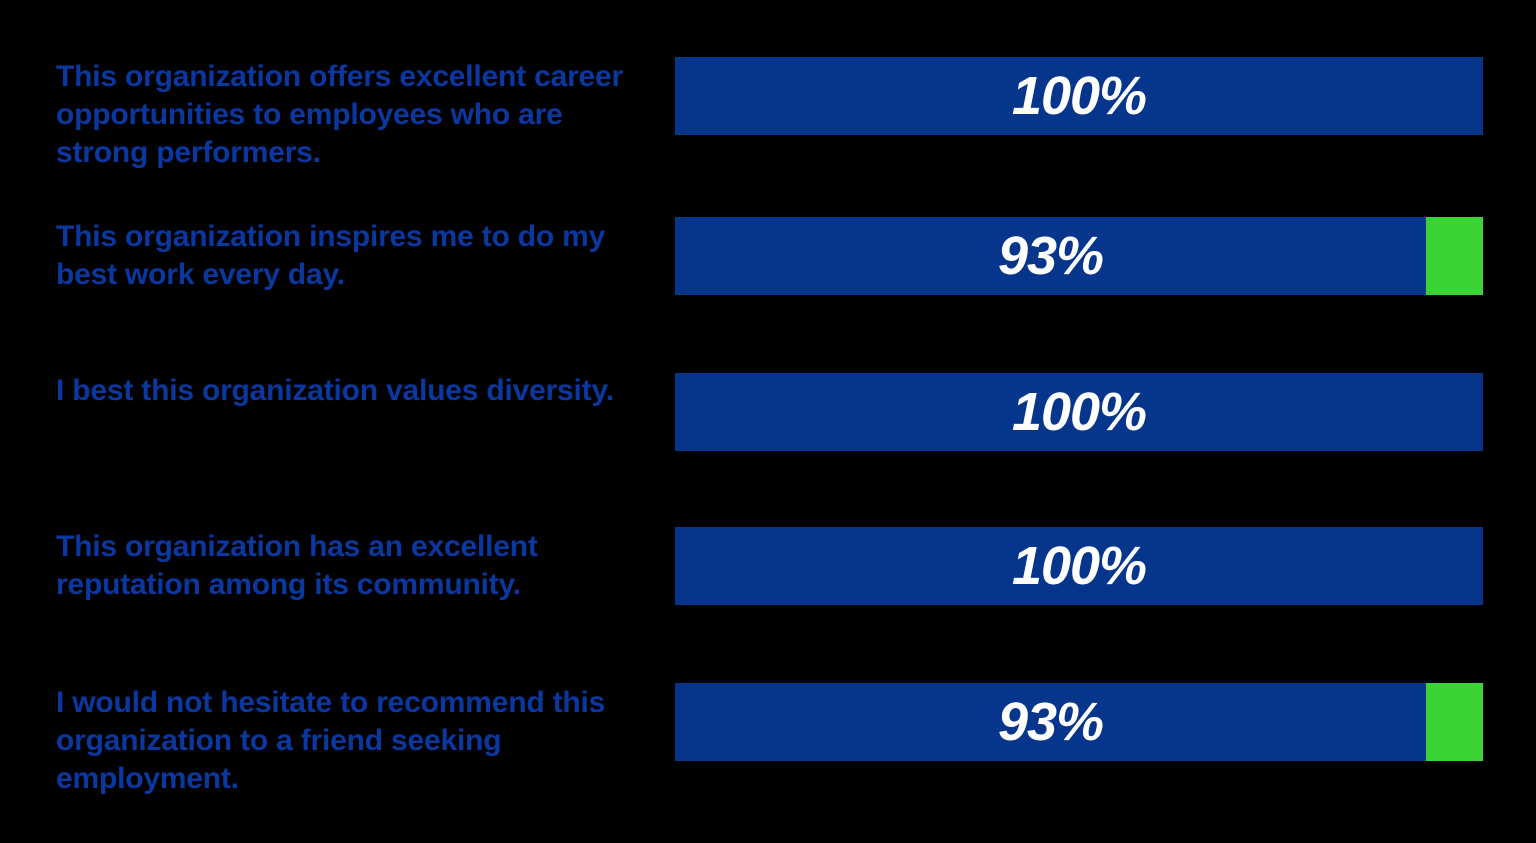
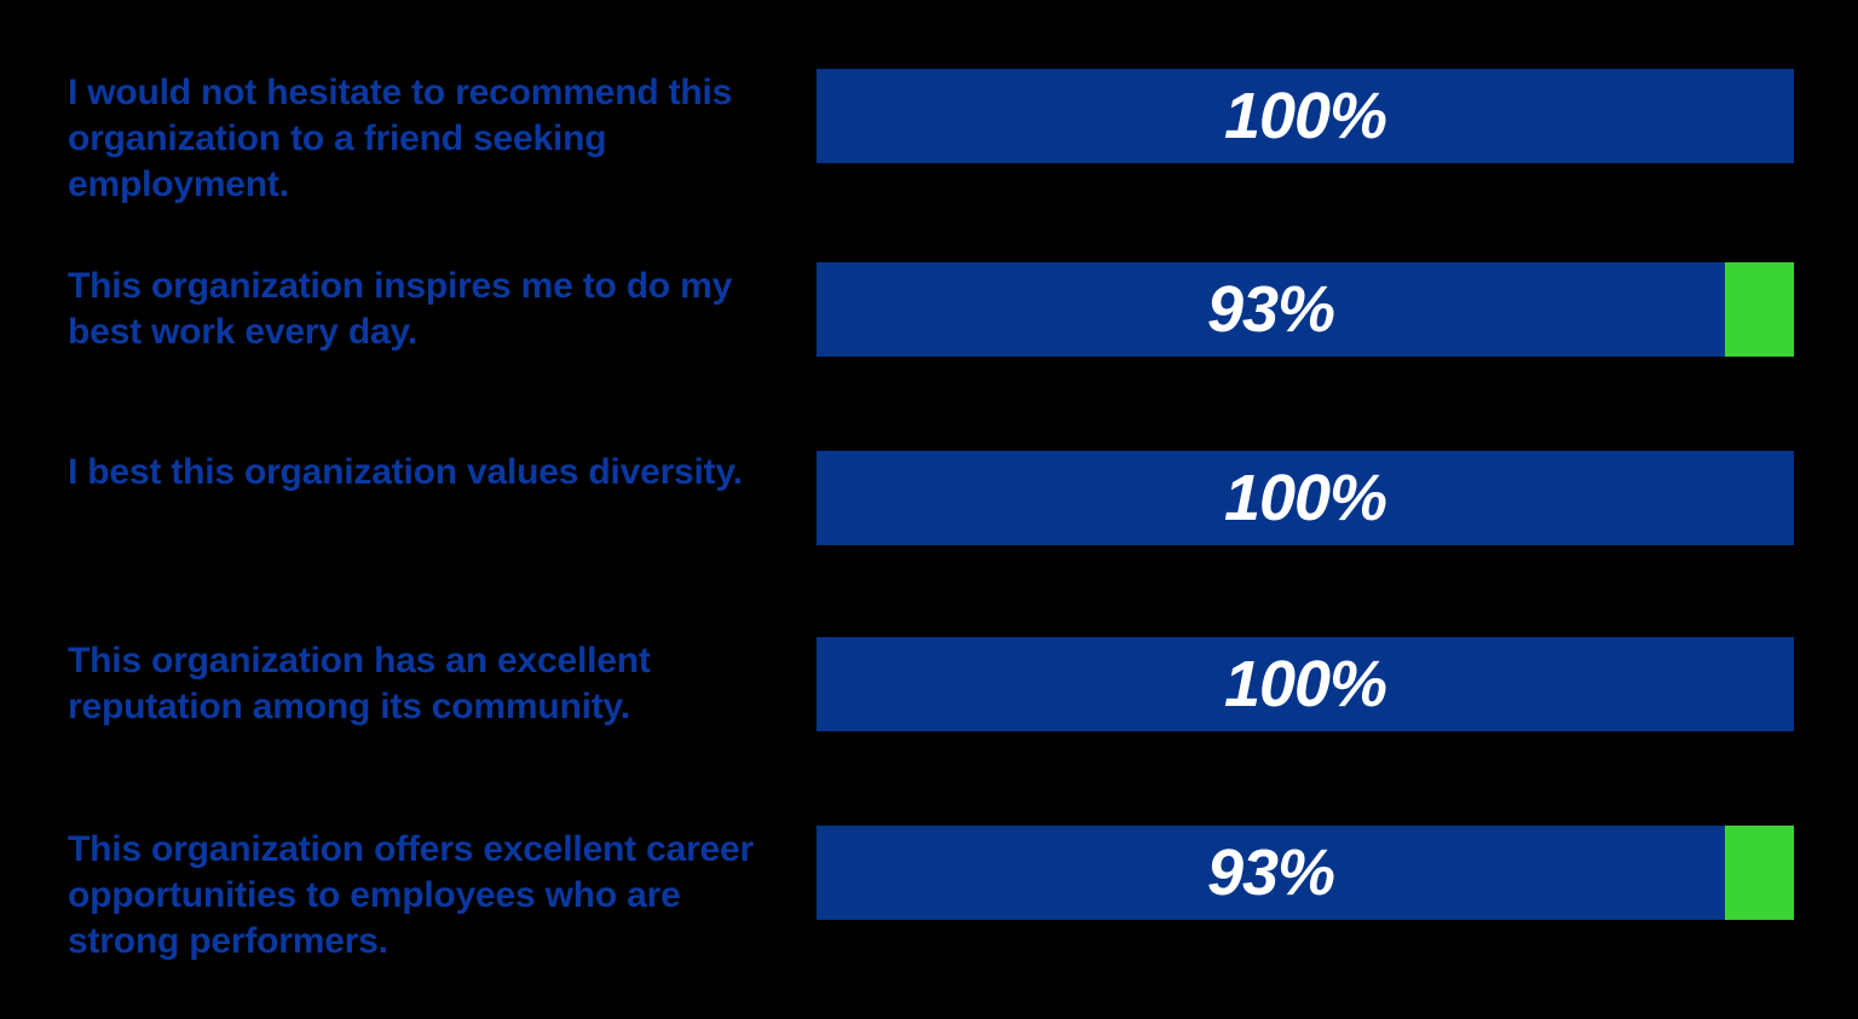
- This organization offers excellent career opportunities to employees who are strong performers.
+ I would not hesitate to recommend this organization to a friend seeking employment.
  100%
  This organization inspires me to do my best work every day.
  93%
  I best this organization values diversity.
  100%
  This organization has an excellent reputation among its community.
  100%
- I would not hesitate to recommend this organization to a friend seeking employment.
+ This organization offers excellent career opportunities to employees who are strong performers.
  93%
